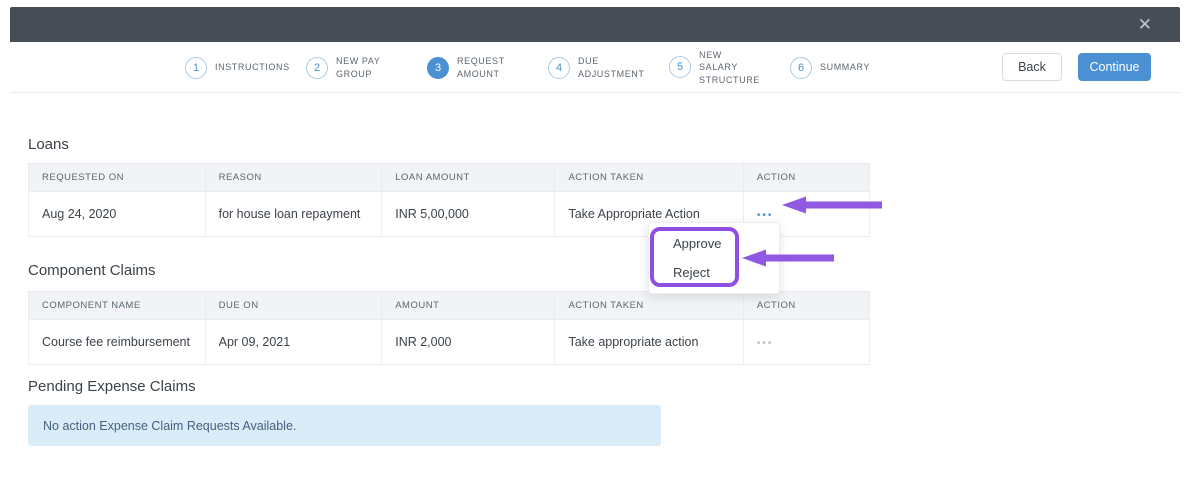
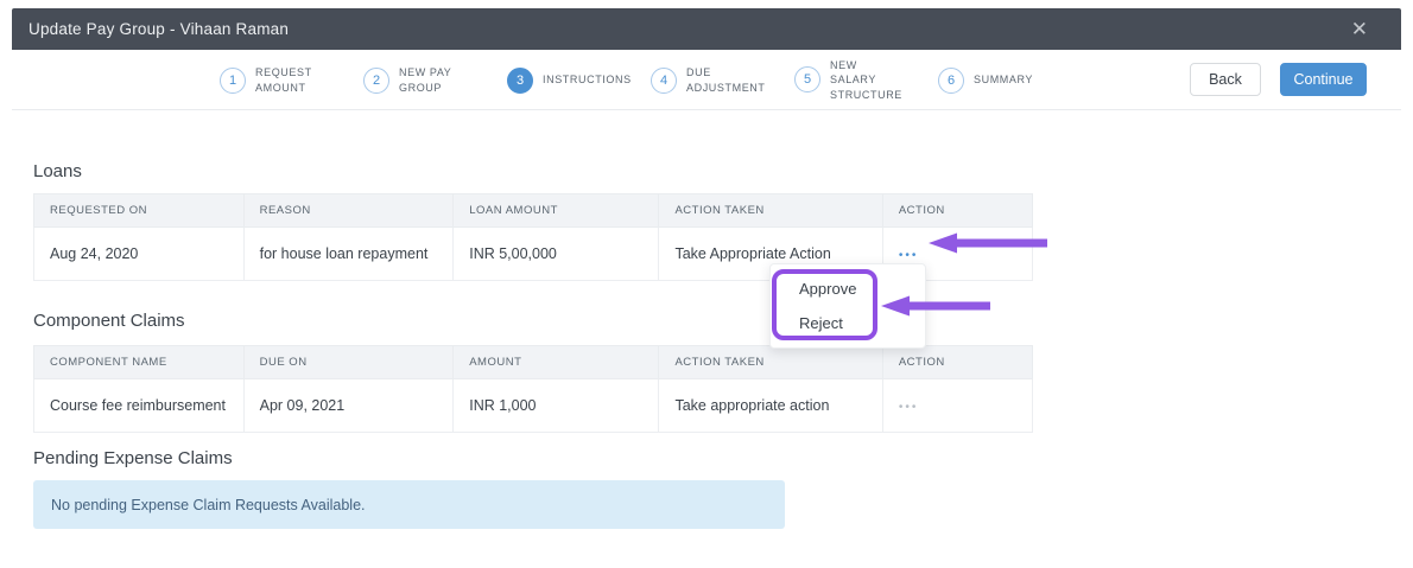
+ Update Pay Group - Vihaan Raman
  ✕
  1
- INSTRUCTIONS
+ REQUEST AMOUNT
  2
  NEW PAY GROUP
  3
- REQUEST AMOUNT
+ INSTRUCTIONS
  4
  DUE ADJUSTMENT
  5
  NEW SALARY STRUCTURE
  6
  SUMMARY
  Back
  Continue
  Loans
  REQUESTED ON	REASON	LOAN AMOUNT	ACTION TAKEN	ACTION
  Aug 24, 2020	for house loan repayment	INR 5,00,000	Take Appropriate Action	•••
  Component Claims
  COMPONENT NAME	DUE ON	AMOUNT	ACTION TAKEN	ACTION
- Course fee reimbursement	Apr 09, 2021	INR 2,000	Take appropriate action	•••
+ Course fee reimbursement	Apr 09, 2021	INR 1,000	Take appropriate action	•••
  Pending Expense Claims
- No action Expense Claim Requests Available.
+ No pending Expense Claim Requests Available.
  Approve
  Reject
